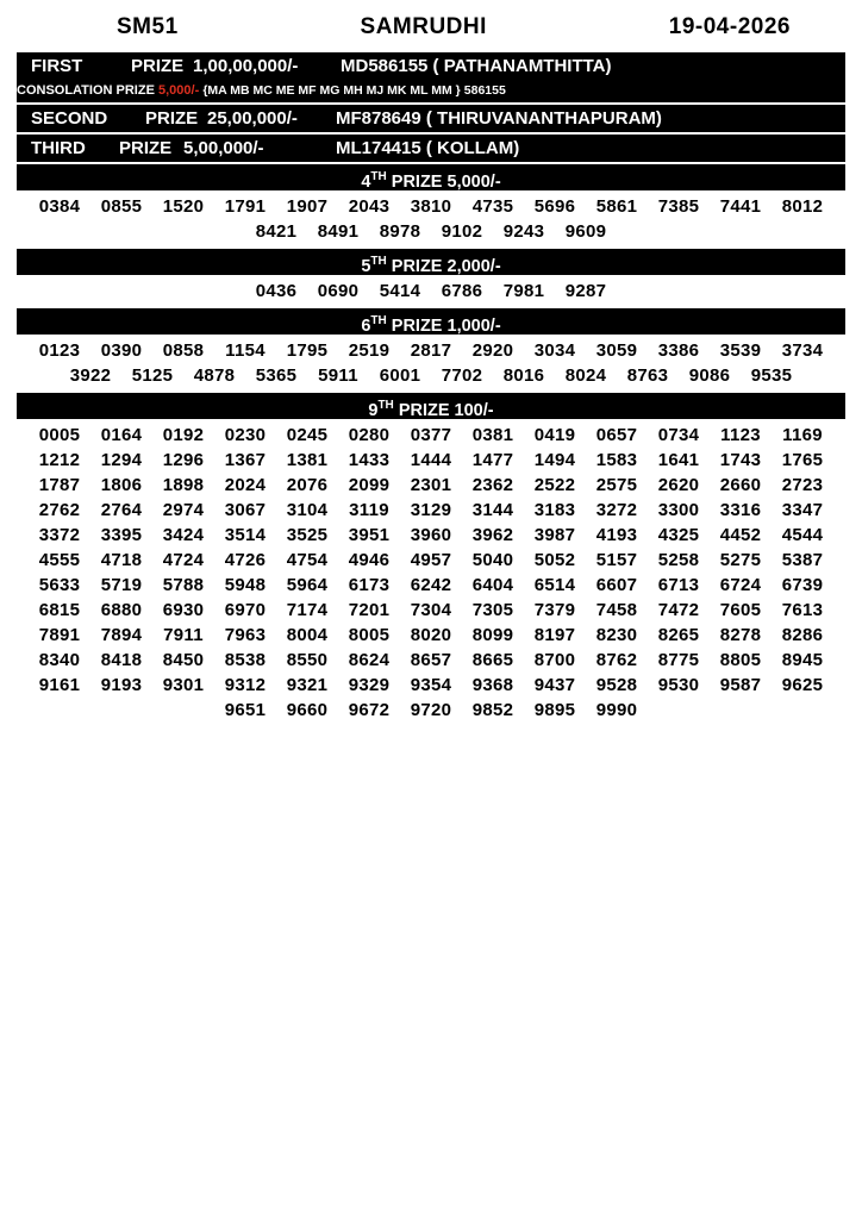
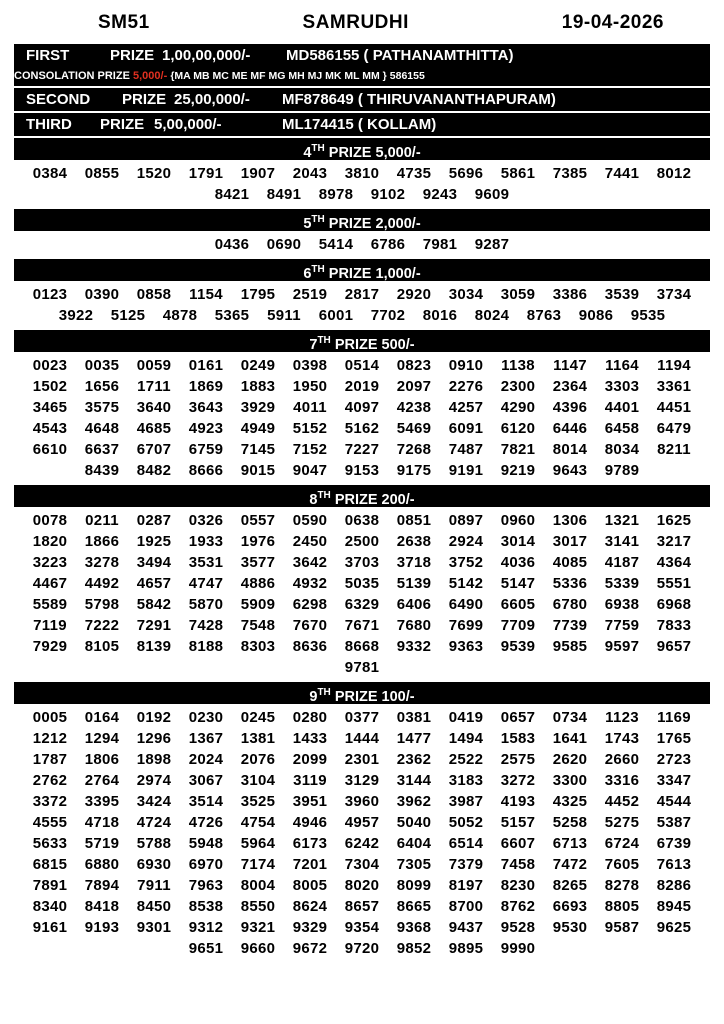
  SM51
  SAMRUDHI
  19-04-2026
  FIRST
  PRIZE
  1,00,00,000/-
  MD586155 ( PATHANAMTHITTA)
  CONSOLATION PRIZE 5,000/- {MA MB MC ME MF MG MH MJ MK ML MM } 586155
  SECOND
  PRIZE
  25,00,000/-
  MF878649 ( THIRUVANANTHAPURAM)
  THIRD
  PRIZE
  5,00,000/-
  ML174415 ( KOLLAM)
  4TH PRIZE 5,000/-
  0384
  0855
  1520
  1791
  1907
  2043
  3810
  4735
  5696
  5861
  7385
  7441
  8012
  8421
  8491
  8978
  9102
  9243
  9609
  5TH PRIZE 2,000/-
  0436
  0690
  5414
  6786
  7981
  9287
  6TH PRIZE 1,000/-
  0123
  0390
  0858
  1154
  1795
  2519
  2817
  2920
  3034
  3059
  3386
  3539
  3734
  3922
  5125
  4878
  5365
  5911
  6001
  7702
  8016
  8024
  8763
  9086
  9535
+ 7TH PRIZE 500/-
+ 0023
+ 0035
+ 0059
+ 0161
+ 0249
+ 0398
+ 0514
+ 0823
+ 0910
+ 1138
+ 1147
+ 1164
+ 1194
+ 1502
+ 1656
+ 1711
+ 1869
+ 1883
+ 1950
+ 2019
+ 2097
+ 2276
+ 2300
+ 2364
+ 3303
+ 3361
+ 3465
+ 3575
+ 3640
+ 3643
+ 3929
+ 4011
+ 4097
+ 4238
+ 4257
+ 4290
+ 4396
+ 4401
+ 4451
+ 4543
+ 4648
+ 4685
+ 4923
+ 4949
+ 5152
+ 5162
+ 5469
+ 6091
+ 6120
+ 6446
+ 6458
+ 6479
+ 6610
+ 6637
+ 6707
+ 6759
+ 7145
+ 7152
+ 7227
+ 7268
+ 7487
+ 7821
+ 8014
+ 8034
+ 8211
+ 8439
+ 8482
+ 8666
+ 9015
+ 9047
+ 9153
+ 9175
+ 9191
+ 9219
+ 9643
+ 9789
+ 8TH PRIZE 200/-
+ 0078
+ 0211
+ 0287
+ 0326
+ 0557
+ 0590
+ 0638
+ 0851
+ 0897
+ 0960
+ 1306
+ 1321
+ 1625
+ 1820
+ 1866
+ 1925
+ 1933
+ 1976
+ 2450
+ 2500
+ 2638
+ 2924
+ 3014
+ 3017
+ 3141
+ 3217
+ 3223
+ 3278
+ 3494
+ 3531
+ 3577
+ 3642
+ 3703
+ 3718
+ 3752
+ 4036
+ 4085
+ 4187
+ 4364
+ 4467
+ 4492
+ 4657
+ 4747
+ 4886
+ 4932
+ 5035
+ 5139
+ 5142
+ 5147
+ 5336
+ 5339
+ 5551
+ 5589
+ 5798
+ 5842
+ 5870
+ 5909
+ 6298
+ 6329
+ 6406
+ 6490
+ 6605
+ 6780
+ 6938
+ 6968
+ 7119
+ 7222
+ 7291
+ 7428
+ 7548
+ 7670
+ 7671
+ 7680
+ 7699
+ 7709
+ 7739
+ 7759
+ 7833
+ 7929
+ 8105
+ 8139
+ 8188
+ 8303
+ 8636
+ 8668
+ 9332
+ 9363
+ 9539
+ 9585
+ 9597
+ 9657
+ 9781
  9TH PRIZE 100/-
  0005
  0164
  0192
  0230
  0245
  0280
  0377
  0381
  0419
  0657
  0734
  1123
  1169
  1212
  1294
  1296
  1367
  1381
  1433
  1444
  1477
  1494
  1583
  1641
  1743
  1765
  1787
  1806
  1898
  2024
  2076
  2099
  2301
  2362
  2522
  2575
  2620
  2660
  2723
  2762
  2764
  2974
  3067
  3104
  3119
  3129
  3144
  3183
  3272
  3300
  3316
  3347
  3372
  3395
  3424
  3514
  3525
  3951
  3960
  3962
  3987
  4193
  4325
  4452
  4544
  4555
  4718
  4724
  4726
  4754
  4946
  4957
  5040
  5052
  5157
  5258
  5275
  5387
  5633
  5719
  5788
  5948
  5964
  6173
  6242
  6404
  6514
  6607
  6713
  6724
  6739
  6815
  6880
  6930
  6970
  7174
  7201
  7304
  7305
  7379
  7458
  7472
  7605
  7613
  7891
  7894
  7911
  7963
  8004
  8005
  8020
  8099
  8197
  8230
  8265
  8278
  8286
  8340
  8418
  8450
  8538
  8550
  8624
  8657
  8665
  8700
  8762
- 8775
+ 6693
  8805
  8945
  9161
  9193
  9301
  9312
  9321
  9329
  9354
  9368
  9437
  9528
  9530
  9587
  9625
  9651
  9660
  9672
  9720
  9852
  9895
  9990
